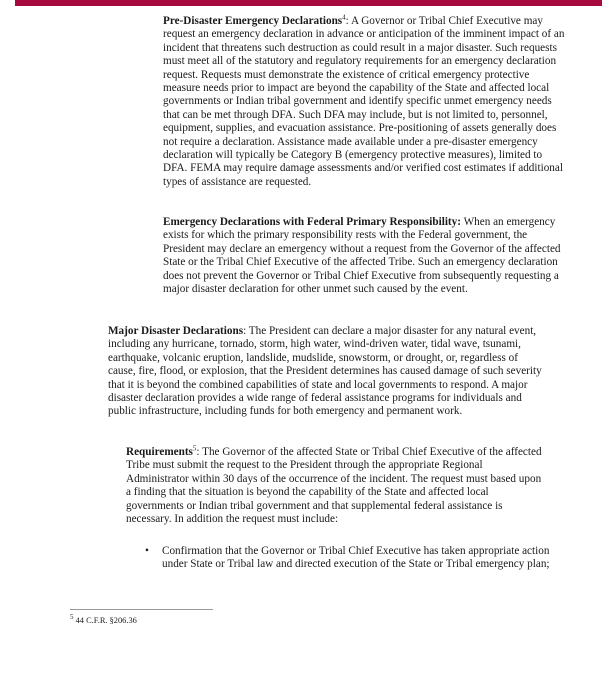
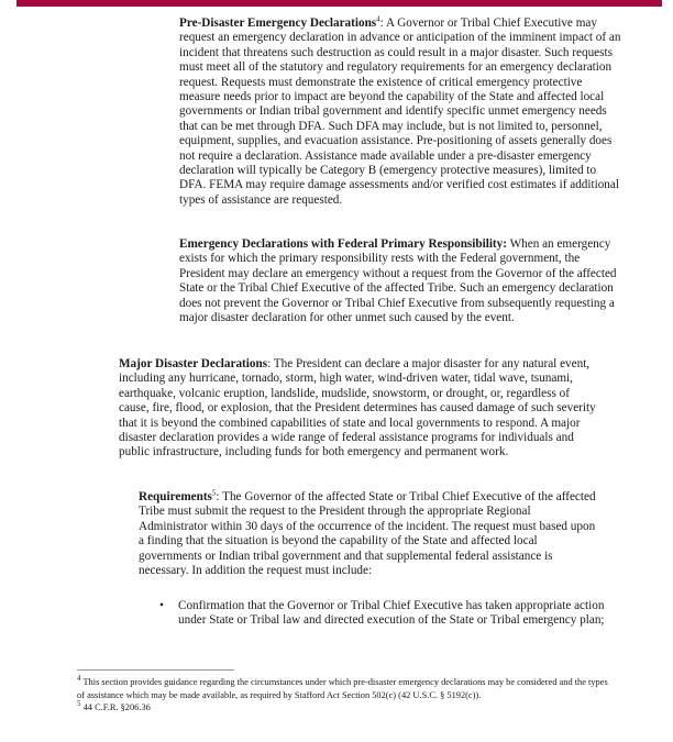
  Pre-Disaster Emergency Declarations4: A Governor or Tribal Chief Executive may request an emergency declaration in advance or anticipation of the imminent impact of an incident that threatens such destruction as could result in a major disaster. Such requests must meet all of the statutory and regulatory requirements for an emergency declaration request. Requests must demonstrate the existence of critical emergency protective measure needs prior to impact are beyond the capability of the State and affected local governments or Indian tribal government and identify specific unmet emergency needs that can be met through DFA. Such DFA may include, but is not limited to, personnel, equipment, supplies, and evacuation assistance. Pre-positioning of assets generally does not require a declaration. Assistance made available under a pre-disaster emergency declaration will typically be Category B (emergency protective measures), limited to DFA. FEMA may require damage assessments and/or verified cost estimates if additional types of assistance are requested.
  Emergency Declarations with Federal Primary Responsibility: When an emergency exists for which the primary responsibility rests with the Federal government, the President may declare an emergency without a request from the Governor of the affected State or the Tribal Chief Executive of the affected Tribe. Such an emergency declaration does not prevent the Governor or Tribal Chief Executive from subsequently requesting a major disaster declaration for other unmet such caused by the event.
  Major Disaster Declarations: The President can declare a major disaster for any natural event, including any hurricane, tornado, storm, high water, wind-driven water, tidal wave, tsunami, earthquake, volcanic eruption, landslide, mudslide, snowstorm, or drought, or, regardless of cause, fire, flood, or explosion, that the President determines has caused damage of such severity that it is beyond the combined capabilities of state and local governments to respond. A major disaster declaration provides a wide range of federal assistance programs for individuals and public infrastructure, including funds for both emergency and permanent work.
  Requirements5: The Governor of the affected State or Tribal Chief Executive of the affected Tribe must submit the request to the President through the appropriate Regional Administrator within 30 days of the occurrence of the incident. The request must based upon a finding that the situation is beyond the capability of the State and affected local governments or Indian tribal government and that supplemental federal assistance is necessary. In addition the request must include:
  •
  Confirmation that the Governor or Tribal Chief Executive has taken appropriate action under State or Tribal law and directed execution of the State or Tribal emergency plan;
+ 4 This section provides guidance regarding the circumstances under which pre-disaster emergency declarations may be considered and the types of assistance which may be made available, as required by Stafford Act Section 502(c) (42 U.S.C. § 5192(c)).
  5 44 C.F.R. §206.36
